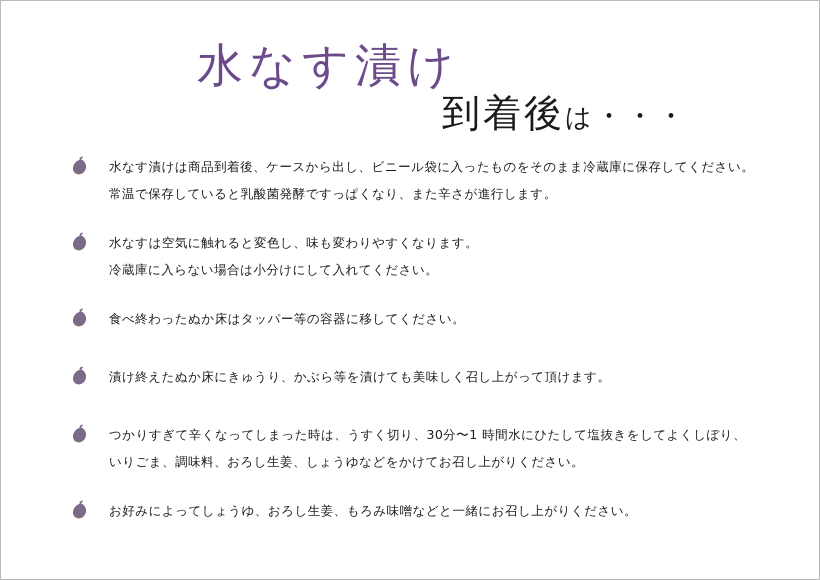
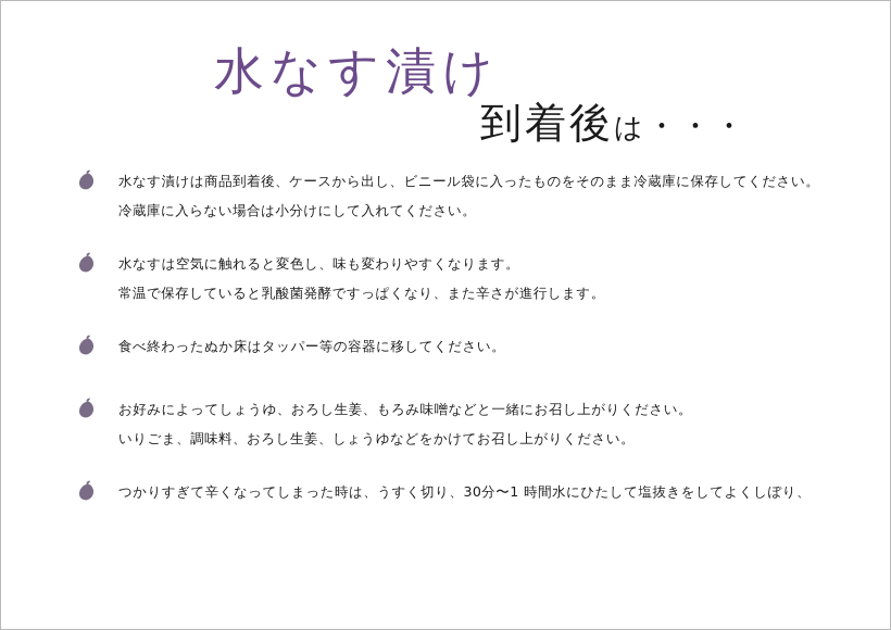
  水なす漬け
  到着後は・・・
  水なす漬けは商品到着後、ケースから出し、ビニール袋に入ったものをそのまま冷蔵庫に保存してください。
- 常温で保存していると乳酸菌発酵ですっぱくなり、また辛さが進行します。
+ 冷蔵庫に入らない場合は小分けにして入れてください。
  水なすは空気に触れると変色し、味も変わりやすくなります。
- 冷蔵庫に入らない場合は小分けにして入れてください。
+ 常温で保存していると乳酸菌発酵ですっぱくなり、また辛さが進行します。
  食べ終わったぬか床はタッパー等の容器に移してください。
- 漬け終えたぬか床にきゅうり、かぶら等を漬けても美味しく召し上がって頂けます。
- つかりすぎて辛くなってしまった時は、うすく切り、30分〜1 時間水にひたして塩抜きをしてよくしぼり、
+ お好みによってしょうゆ、おろし生姜、もろみ味噌などと一緒にお召し上がりください。
  いりごま、調味料、おろし生姜、しょうゆなどをかけてお召し上がりください。
- お好みによってしょうゆ、おろし生姜、もろみ味噌などと一緒にお召し上がりください。
+ つかりすぎて辛くなってしまった時は、うすく切り、30分〜1 時間水にひたして塩抜きをしてよくしぼり、
